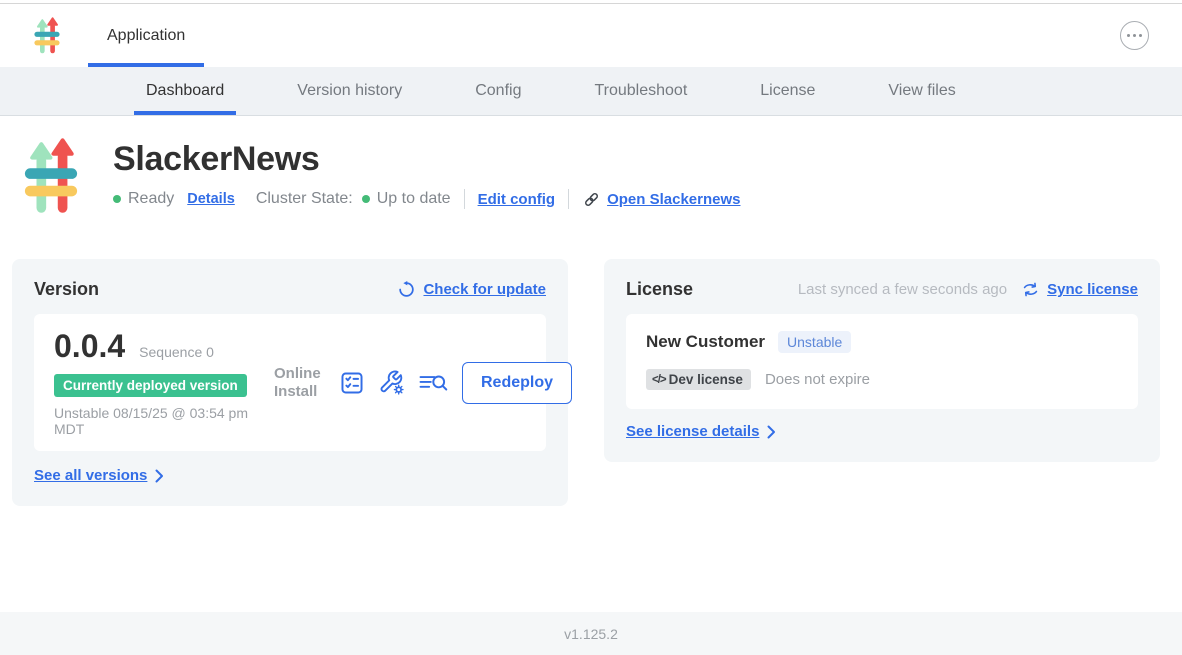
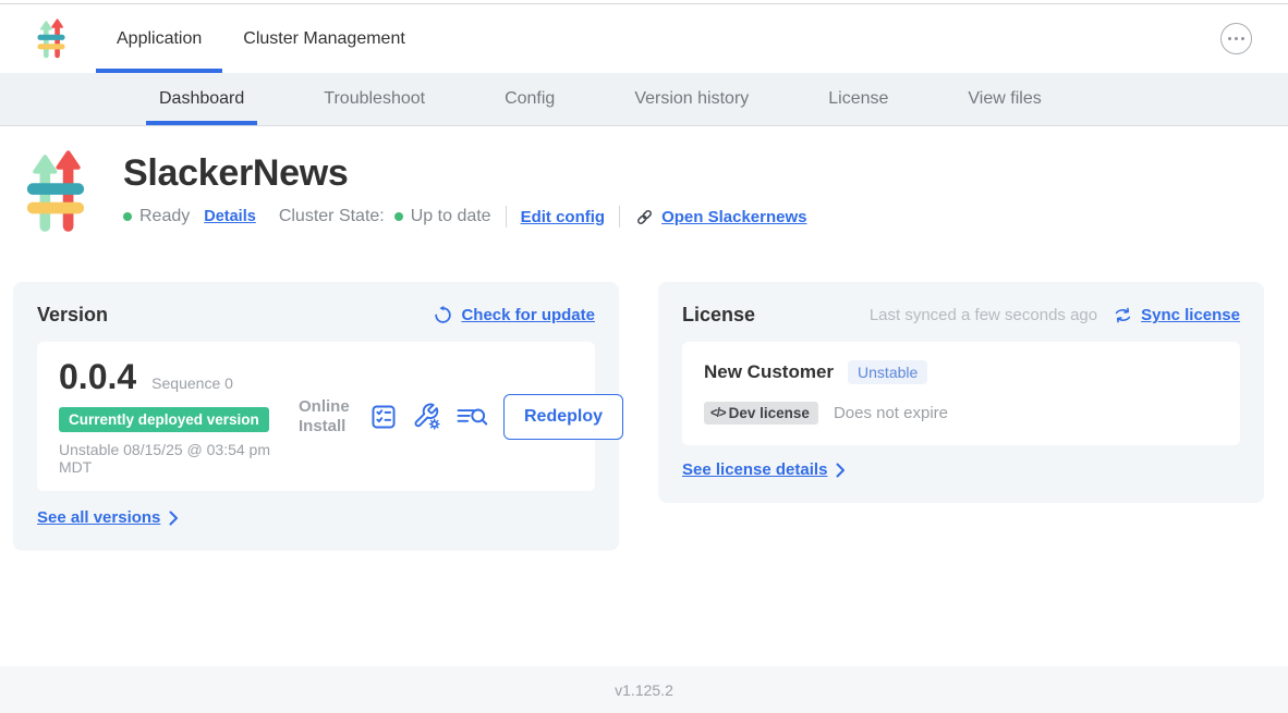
  Application
+ Cluster Management
  Dashboard
- Version history
+ Troubleshoot
  Config
- Troubleshoot
+ Version history
  License
  View files
  SlackerNews
  Ready
  Details
  Cluster State:
  Up to date
  Edit config
  Open Slackernews
  Version
  Check for update
  0.0.4
  Sequence 0
  Currently deployed version
  Unstable 08/15/25 @ 03:54 pm MDT
  Online Install
  Redeploy
  See all versions
  License
  Last synced a few seconds ago
  Sync license
  New Customer
  Unstable
  </>
  Dev license
  Does not expire
  See license details
  v1.125.2
